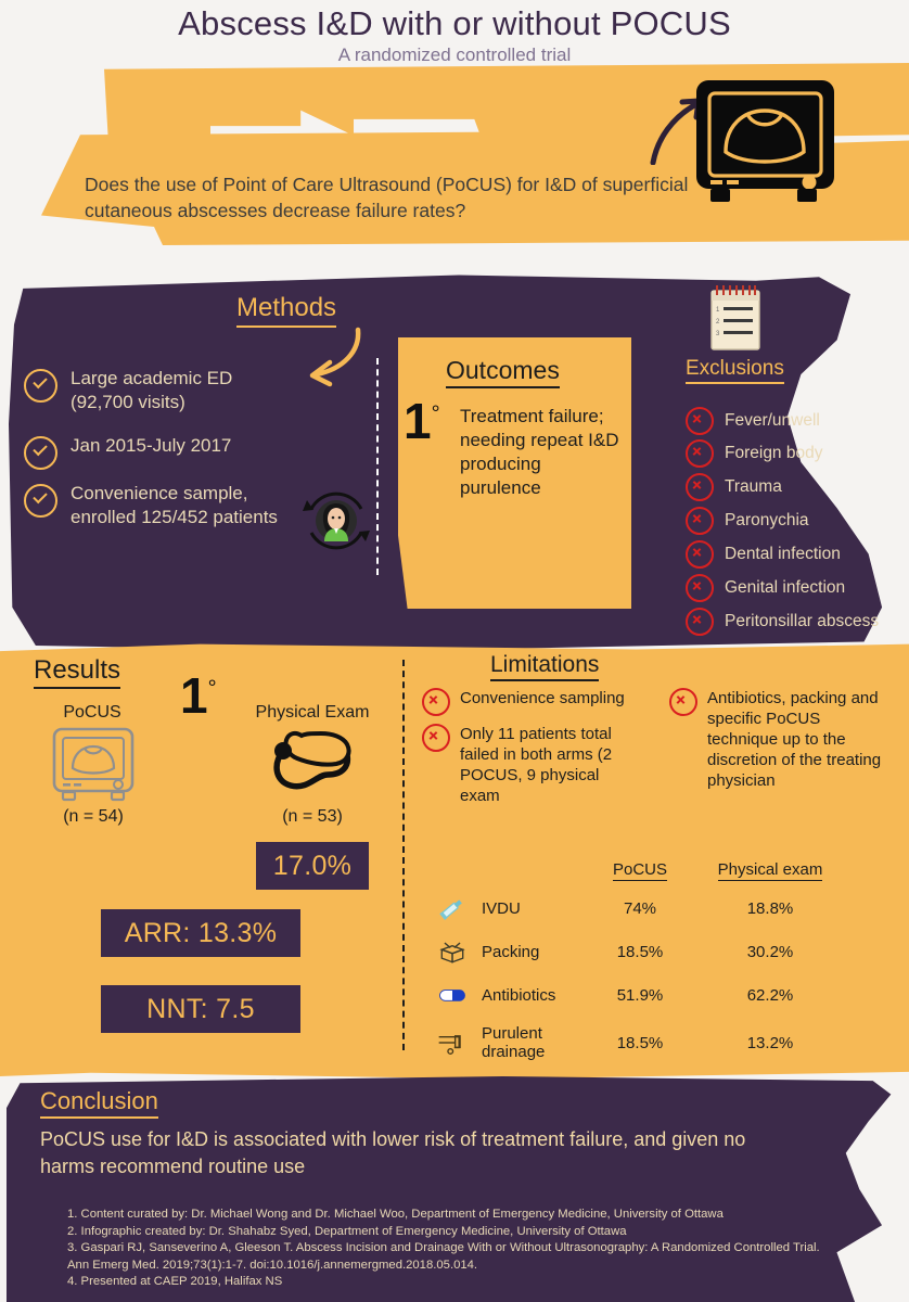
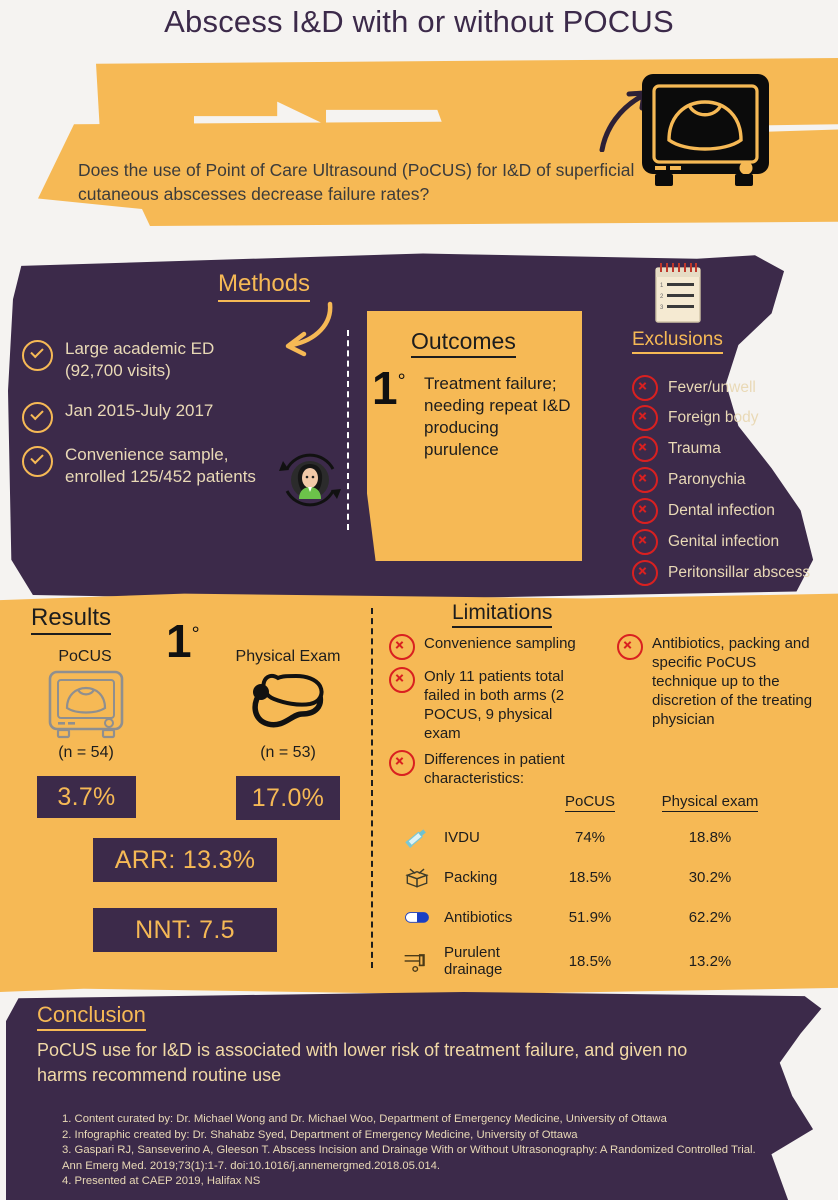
  Abscess I&D with or without POCUS
- A randomized controlled trial
  Does the use of Point of Care Ultrasound (PoCUS) for I&D of superficial cutaneous abscesses decrease failure rates?
  Methods
  Large academic ED (92,700 visits)
  Jan 2015-July 2017
  Convenience sample, enrolled 125/452 patients
  Outcomes
  1°
  Treatment failure; needing repeat I&D producing purulence
  Exclusions
  Fever/unwell
  Foreign body
  Trauma
  Paronychia
  Dental infection
  Genital infection
  Peritonsillar abscess
  Results
  1°
  PoCUS
  (n = 54)
  Physical Exam
  (n = 53)
+ 3.7%
  17.0%
  ARR: 13.3%
  NNT: 7.5
  Limitations
  Convenience sampling
  Only 11 patients total failed in both arms (2 POCUS, 9 physical exam
+ Differences in patient characteristics:
  Antibiotics, packing and specific PoCUS technique up to the discretion of the treating physician
  PoCUS
  Physical exam
  IVDU
  74%
  18.8%
  Packing
  18.5%
  30.2%
  Antibiotics
  51.9%
  62.2%
  Purulent drainage
  18.5%
  13.2%
  Conclusion
  PoCUS use for I&D is associated with lower risk of treatment failure, and given no harms recommend routine use
  1. Content curated by: Dr. Michael Wong and Dr. Michael Woo, Department of Emergency Medicine, University of Ottawa
  2. Infographic created by: Dr. Shahabz Syed, Department of Emergency Medicine, University of Ottawa
  3. Gaspari RJ, Sanseverino A, Gleeson T. Abscess Incision and Drainage With or Without Ultrasonography: A Randomized Controlled Trial. Ann Emerg Med. 2019;73(1):1-7. doi:10.1016/j.annemergmed.2018.05.014.
  4. Presented at CAEP 2019, Halifax NS
